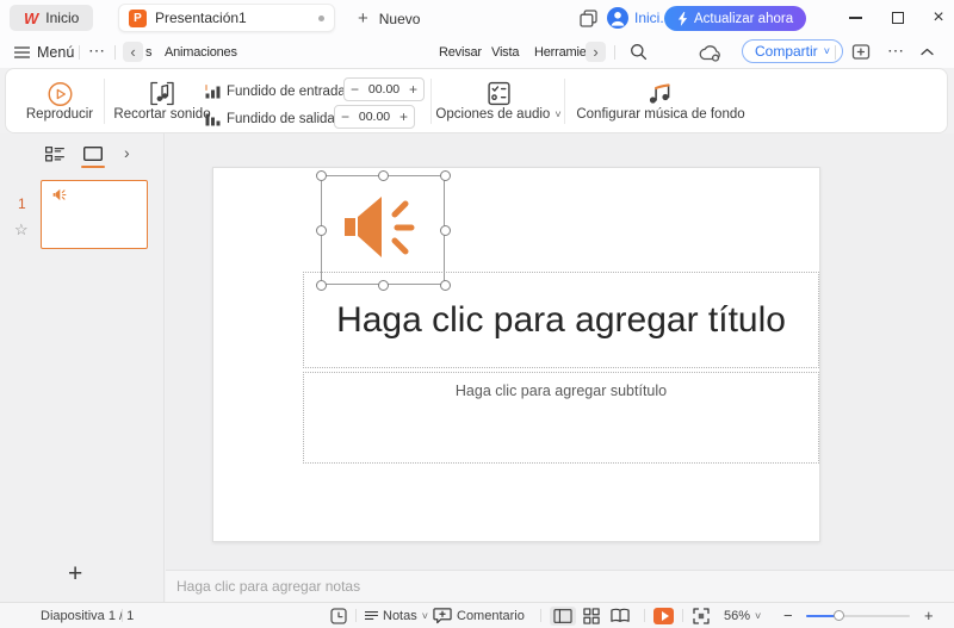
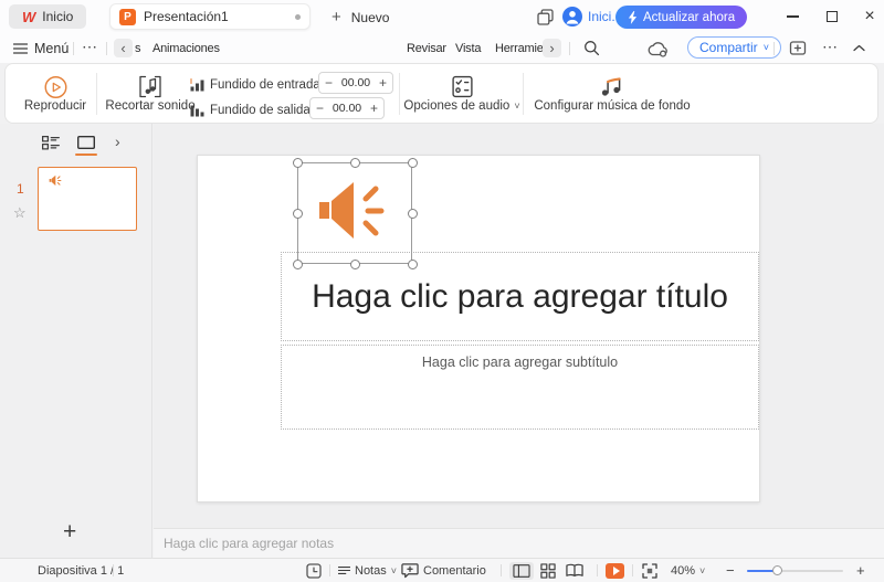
  W
  Inicio
  P
  Presentación1
  +
  Nuevo
  Inici.
  Actualizar ahora
  ×
  Menú
  ⋯
  ‹
  s
  Animaciones
  Revisar
  Vista
  Herramie
  ›
  Compartir
  ˅
  ⋯
  Reproducir
  Recortar sonid
  Fundido de entrada
  −
  00.00
  +
  Fundido de salida
  −
  00.00
  +
  Opciones de audio
  ˅
  Configurar música de fondo
  ›
  1
  ☆
  +
  Haga clic para agregar título
  Haga clic para agregar subtítulo
  Haga clic para agregar notas
  Diapositiva 1 1
  Notas
  ˅
  Comentario
- 56%
+ 40%
  ˅
  −
  +
